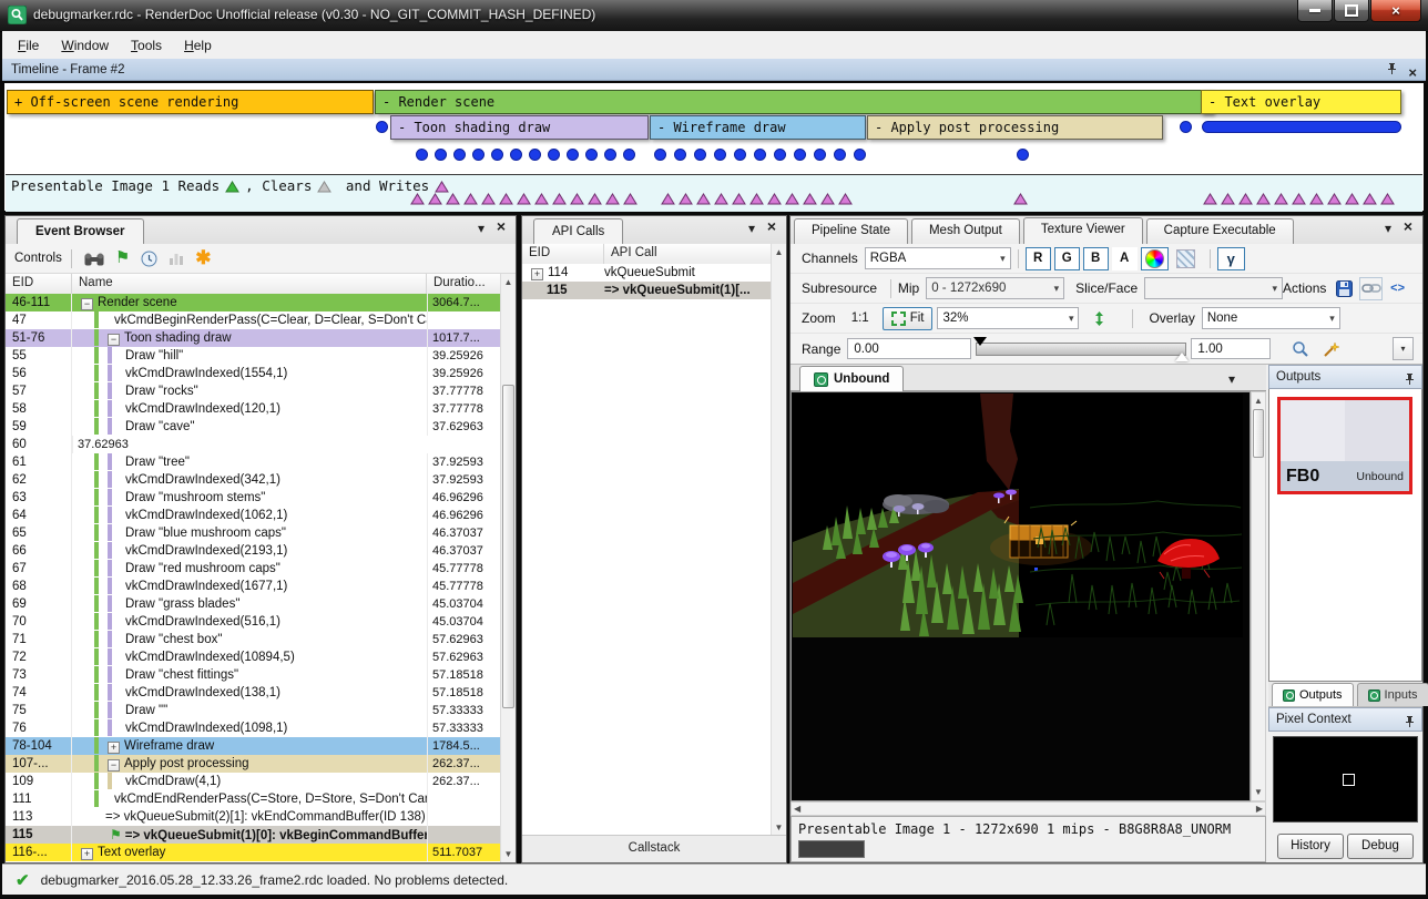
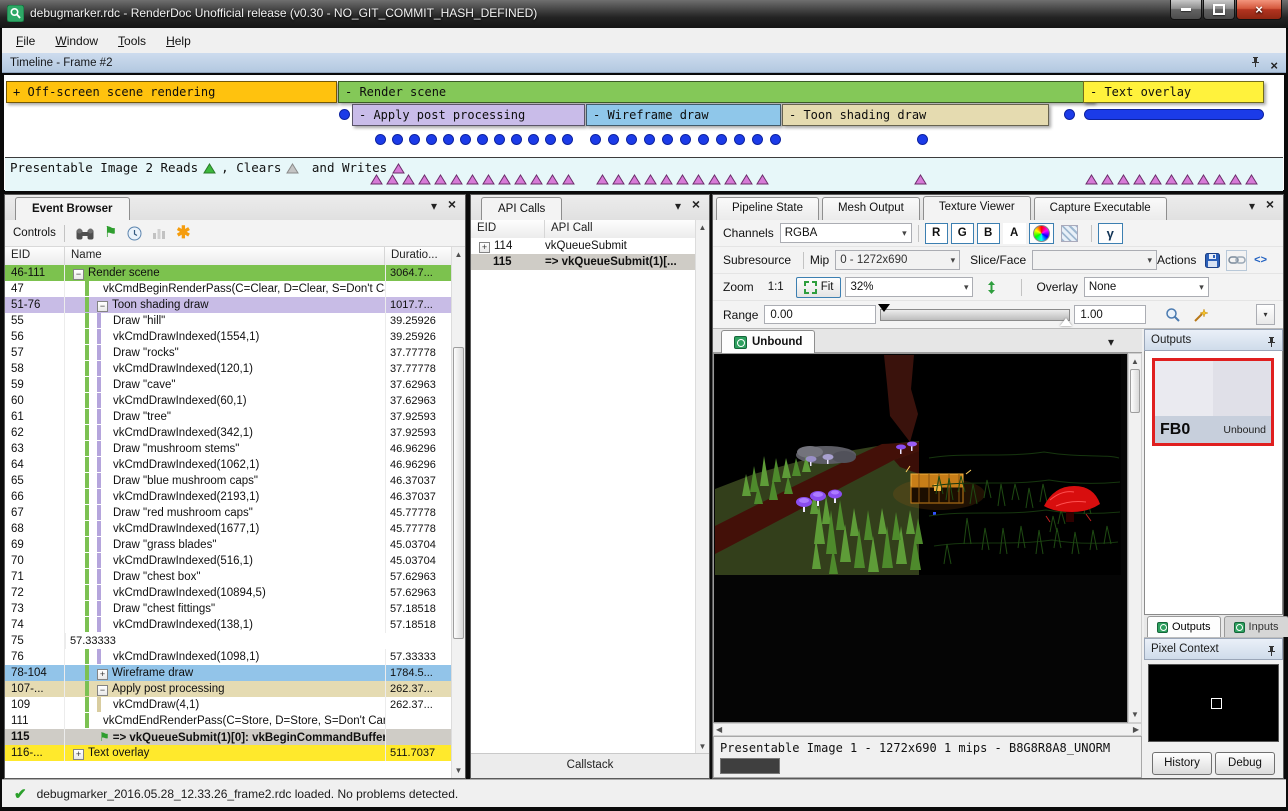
  debugmarker.rdc - RenderDoc Unofficial release (v0.30 - NO_GIT_COMMIT_HASH_DEFINED)
  ×
  File
  Window
  Tools
  Help
  Timeline - Frame #2
  ×
- Presentable Image 1 Reads
+ Presentable Image 2 Reads
  , Clears
  and Writes
  + Off-screen scene rendering
  - Render scene
  - Text overlay
- - Toon shading draw
+ - Apply post processing
  - Wireframe draw
- - Apply post processing
+ - Toon shading draw
  Event Browser
  ▾
  ×
  Controls
  ⚑
  ✱
  EID
  Name
  Duratio...
  46-111
  − Render scene
  3064.7...
  47
  vkCmdBeginRenderPass(C=Clear, D=Clear, S=Don't C
  51-76
  − Toon shading draw
  1017.7...
  55
  Draw "hill"
  39.25926
  56
  vkCmdDrawIndexed(1554,1)
  39.25926
  57
  Draw "rocks"
  37.77778
  58
  vkCmdDrawIndexed(120,1)
  37.77778
  59
  Draw "cave"
  37.62963
  60
+ vkCmdDrawIndexed(60,1)
  37.62963
  61
  Draw "tree"
  37.92593
  62
  vkCmdDrawIndexed(342,1)
  37.92593
  63
  Draw "mushroom stems"
  46.96296
  64
  vkCmdDrawIndexed(1062,1)
  46.96296
  65
  Draw "blue mushroom caps"
  46.37037
  66
  vkCmdDrawIndexed(2193,1)
  46.37037
  67
  Draw "red mushroom caps"
  45.77778
  68
  vkCmdDrawIndexed(1677,1)
  45.77778
  69
  Draw "grass blades"
  45.03704
  70
  vkCmdDrawIndexed(516,1)
  45.03704
  71
  Draw "chest box"
  57.62963
  72
  vkCmdDrawIndexed(10894,5)
  57.62963
  73
  Draw "chest fittings"
  57.18518
  74
  vkCmdDrawIndexed(138,1)
  57.18518
  75
- Draw ""
  57.33333
  76
  vkCmdDrawIndexed(1098,1)
  57.33333
  78-104
  + Wireframe draw
  1784.5...
  107-...
  − Apply post processing
  262.37...
  109
  vkCmdDraw(4,1)
  262.37...
  111
  vkCmdEndRenderPass(C=Store, D=Store, S=Don't Car
- 113
- => vkQueueSubmit(2)[1]: vkEndCommandBuffer(ID 138)
  115
  ⚑ => vkQueueSubmit(1)[0]: vkBeginCommandBuffer
  116-...
  + Text overlay
  511.7037
  ▲
  ▼
  API Calls
  ▾
  ×
  EID
  API Call
  + 114
  vkQueueSubmit
  115
  => vkQueueSubmit(1)[...
  ▲
  ▼
  Callstack
  Pipeline State
  Mesh Output
  Texture Viewer
  Capture Executable
  ▾
  ×
  Channels
  RGBA
  ▾
  R
  G
  B
  A
  γ
  Subresource
  Mip
  0 - 1272x690
  ▾
  Slice/Face
  ▾
  Actions
  <>
  Zoom
  1:1
  Fit
  32%
  ▾
  Overlay
  None
  ▾
  Range
  0.00
  1.00
  ▾
  Unbound
  ▾
  ▲
  ▼
  ◀
  ▶
  Presentable Image 1 - 1272x690 1 mips - B8G8R8A8_UNORM
  Outputs
  FB0
  Unbound
  Outputs
  Inputs
  Pixel Context
  History
  Debug
  ✔
  debugmarker_2016.05.28_12.33.26_frame2.rdc loaded. No problems detected.
